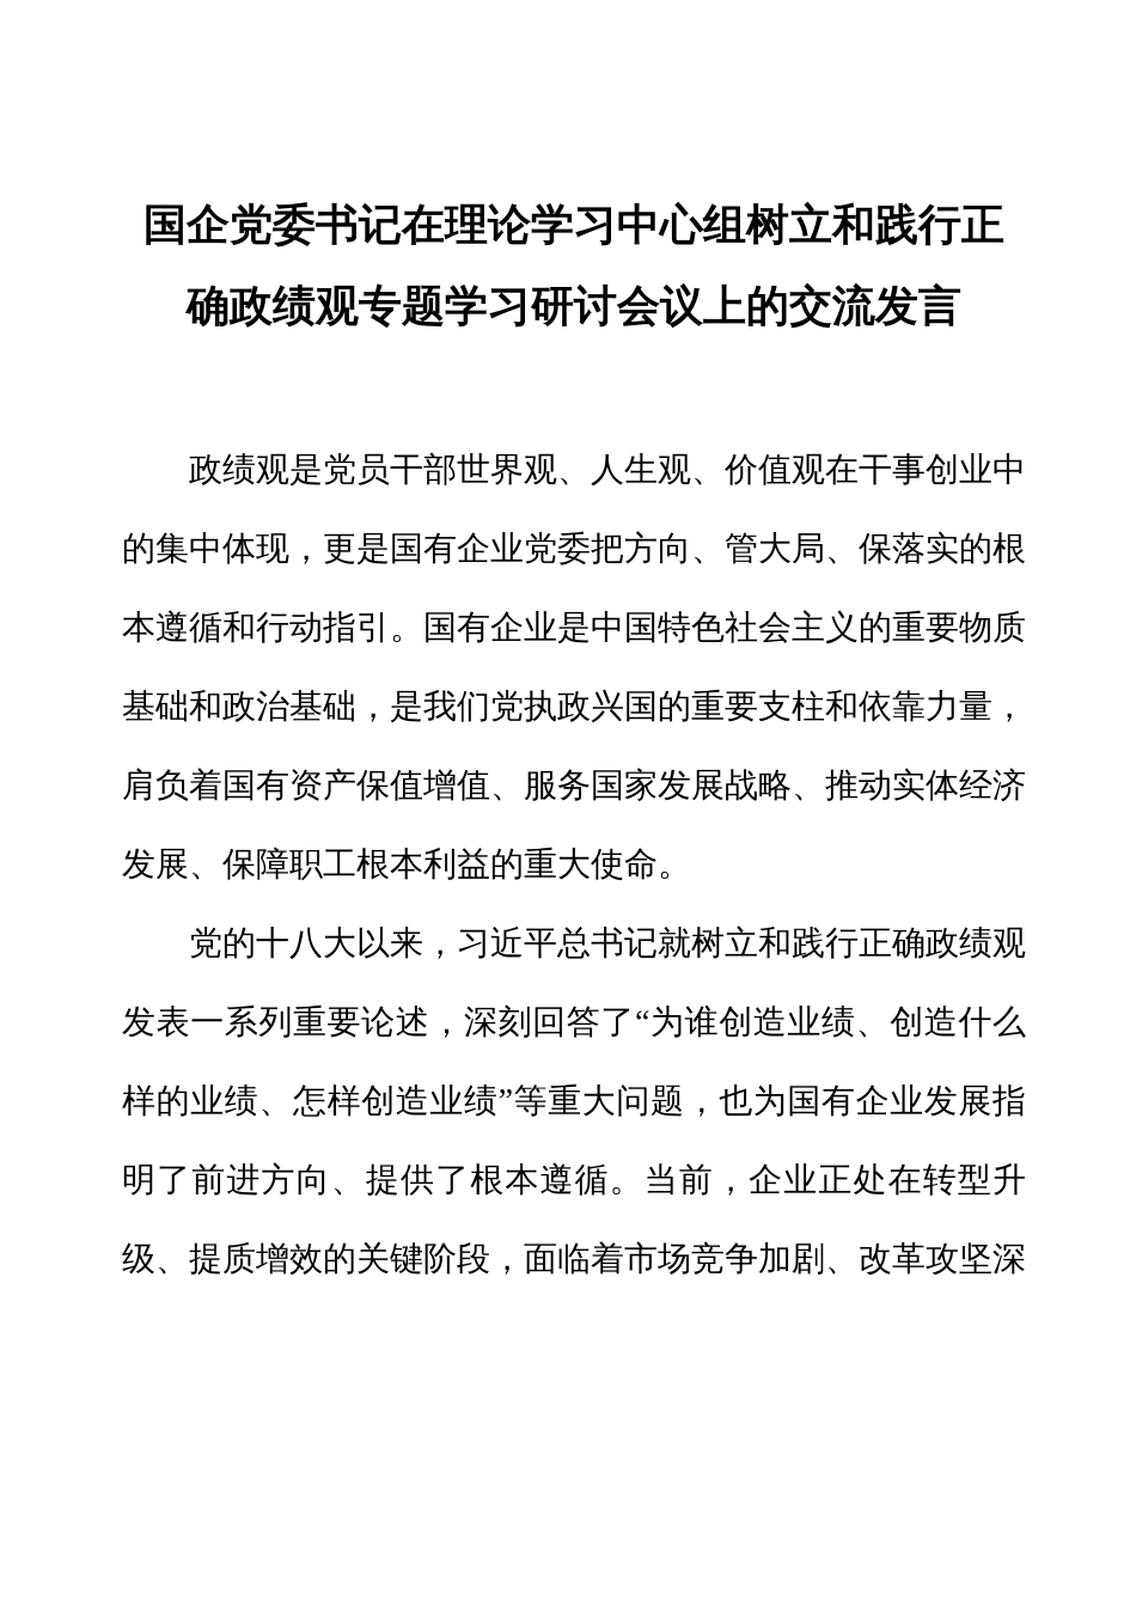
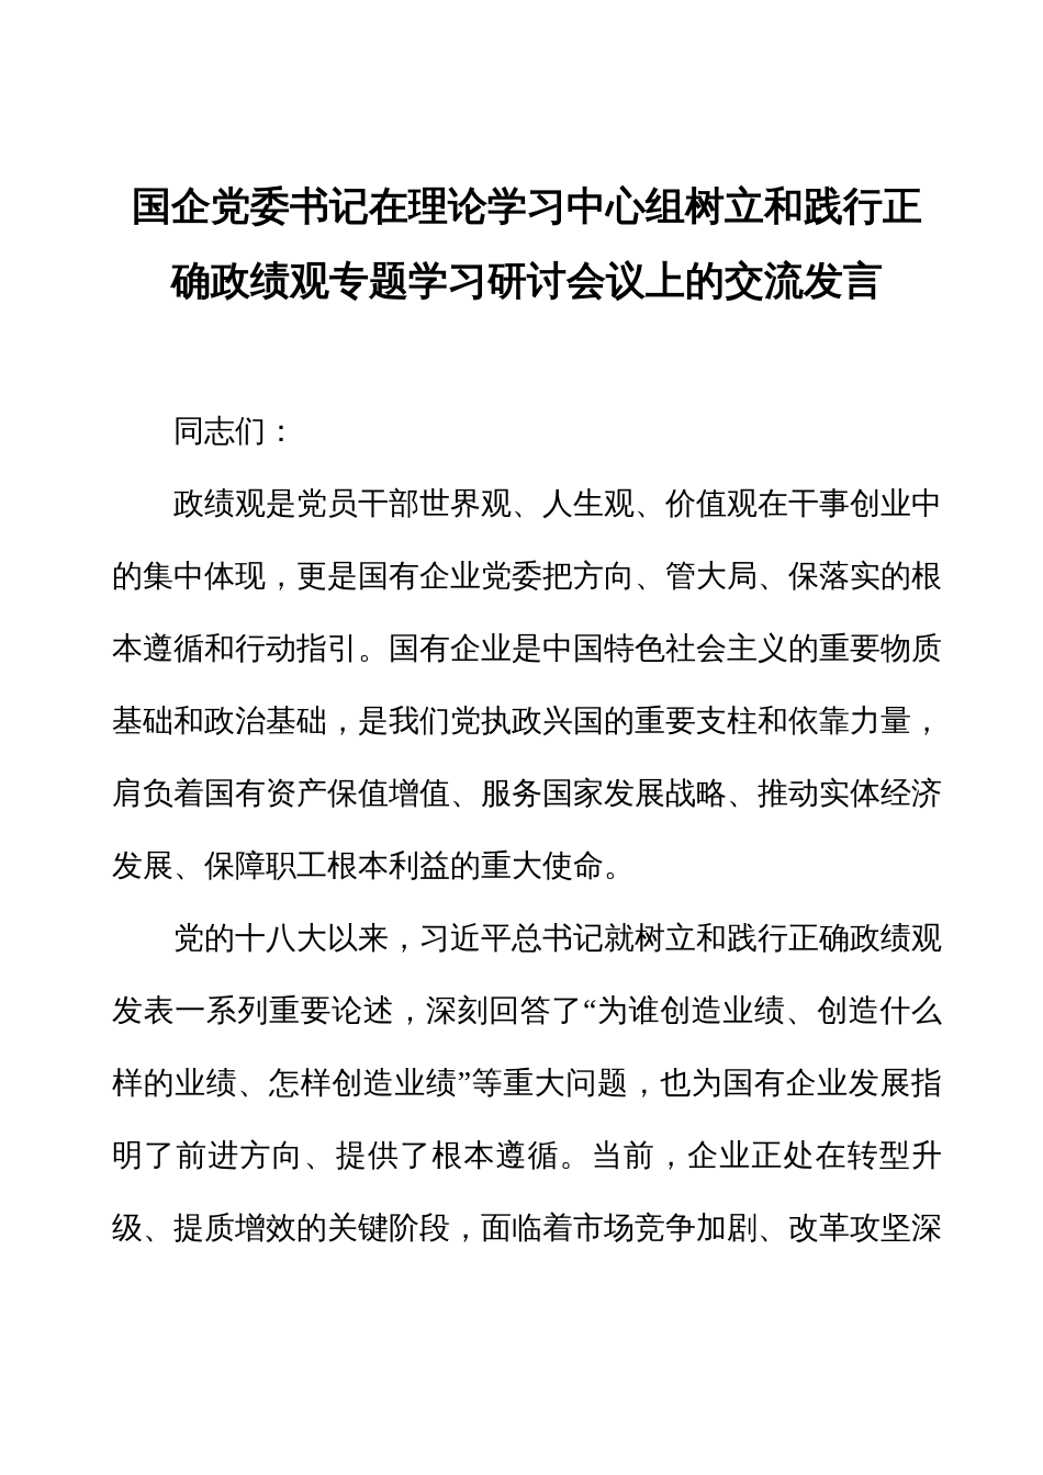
  国企党委书记在理论学习中心组树立和践行正
  确政绩观专题学习研讨会议上的交流发言
+ 同志们：
  政绩观是党员干部世界观、人生观、价值观在干事创业中
  的集中体现，更是国有企业党委把方向、管大局、保落实的根
  本遵循和行动指引。国有企业是中国特色社会主义的重要物质
  基础和政治基础，是我们党执政兴国的重要支柱和依靠力量，
  肩负着国有资产保值增值、服务国家发展战略、推动实体经济
  发展、保障职工根本利益的重大使命。
  党的十八大以来，习近平总书记就树立和践行正确政绩观
  发表一系列重要论述，深刻回答了“为谁创造业绩、创造什么
  样的业绩、怎样创造业绩”等重大问题，也为国有企业发展指
  明了前进方向、提供了根本遵循。当前，企业正处在转型升
  级、提质增效的关键阶段，面临着市场竞争加剧、改革攻坚深
